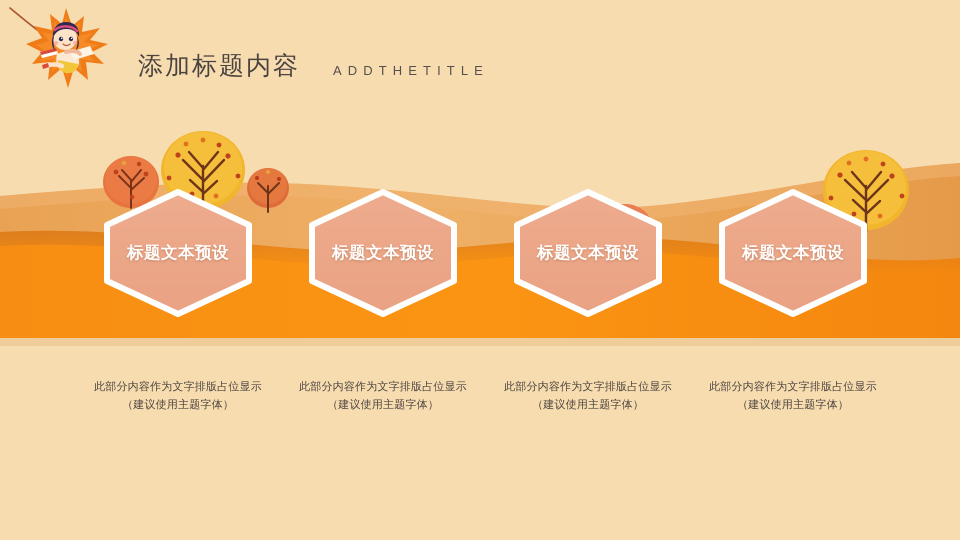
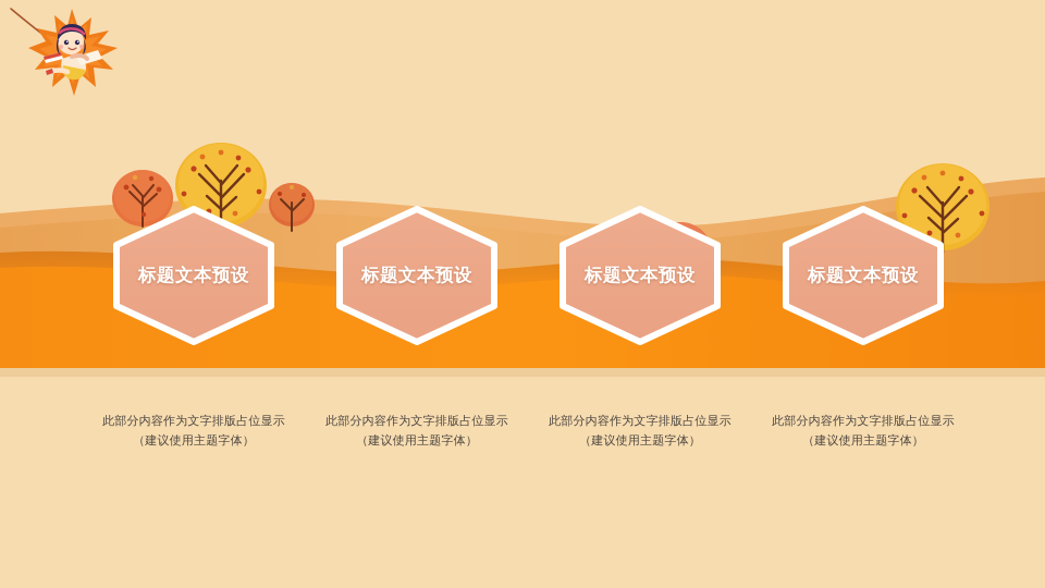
- 添加标题内容
- ADDTHETITLE
  标题文本预设
  标题文本预设
  标题文本预设
  标题文本预设
  此部分内容作为文字排版占位显示
  （建议使用主题字体）
  此部分内容作为文字排版占位显示
  （建议使用主题字体）
  此部分内容作为文字排版占位显示
  （建议使用主题字体）
  此部分内容作为文字排版占位显示
  （建议使用主题字体）
